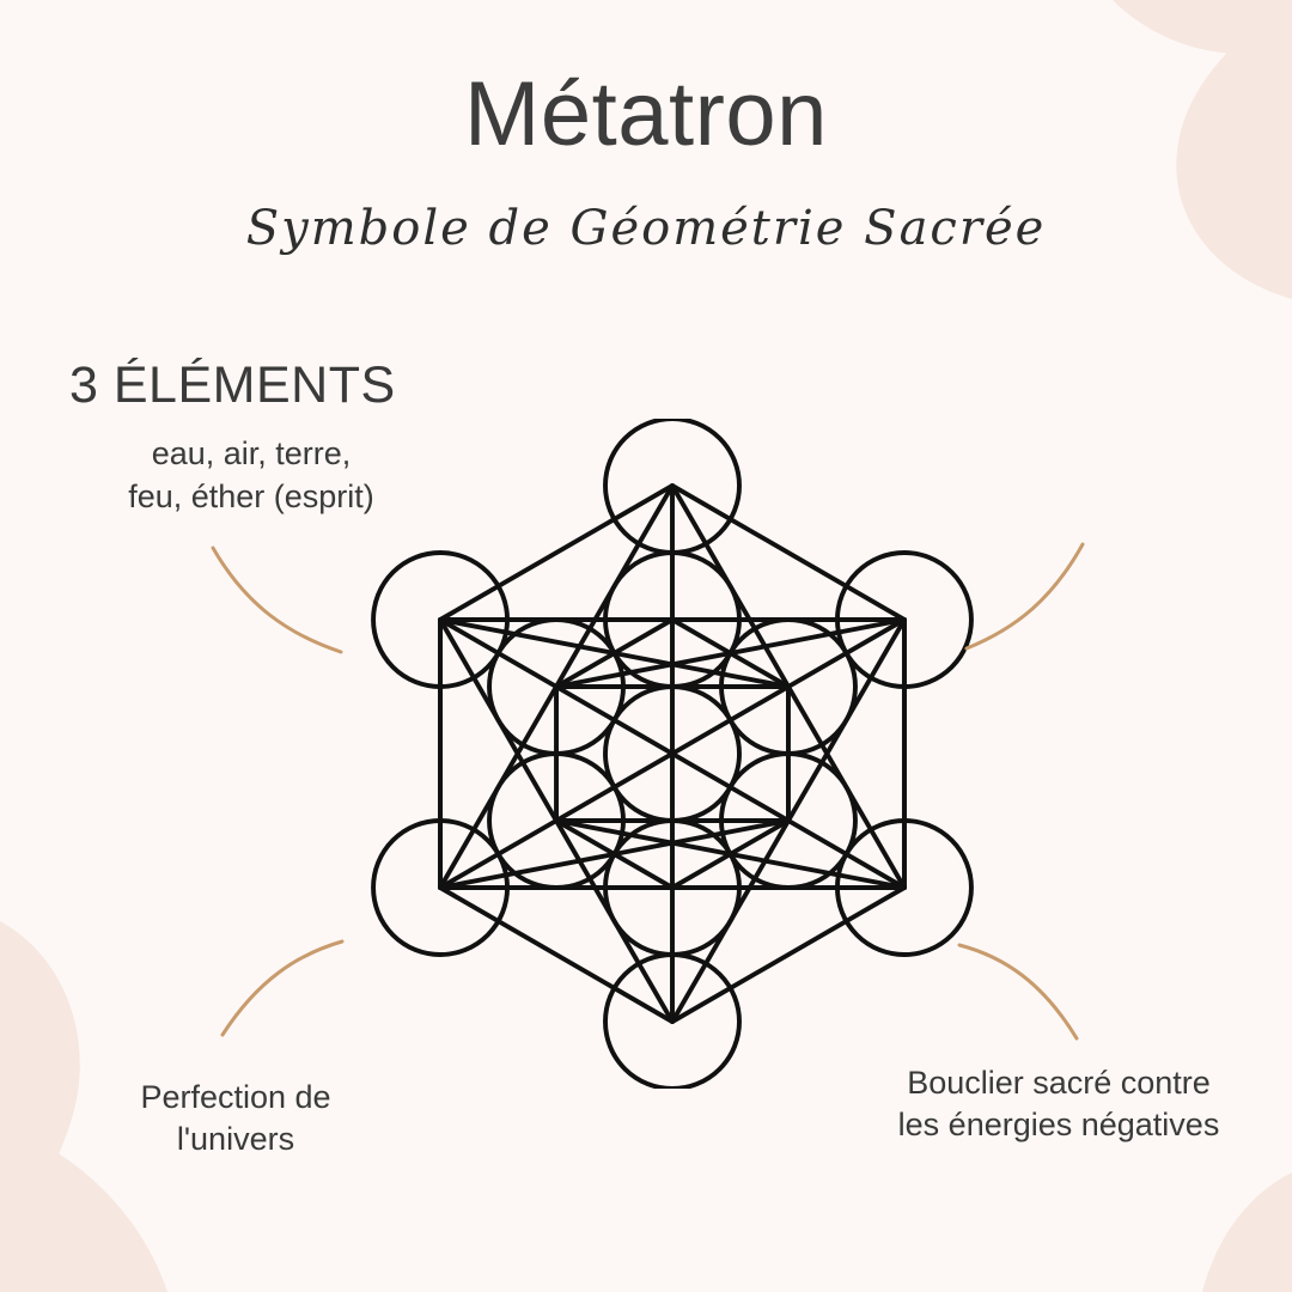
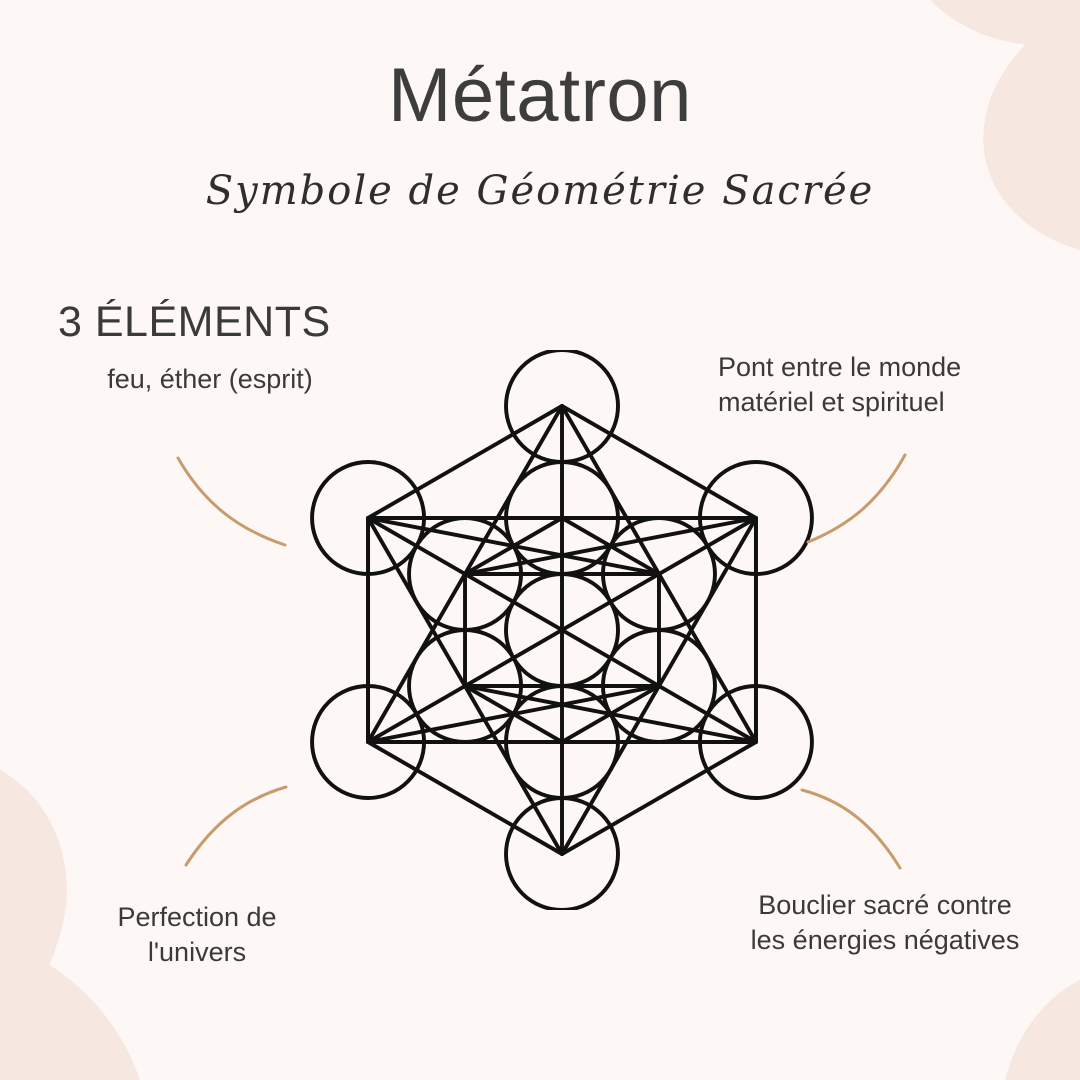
  Métatron
  Symbole de Géométrie Sacrée
  3 ÉLÉMENTS
- eau, air, terre,
  feu, éther (esprit)
+ Pont entre le monde
+ matériel et spirituel
  Perfection de
  l'univers
  Bouclier sacré contre
  les énergies négatives
